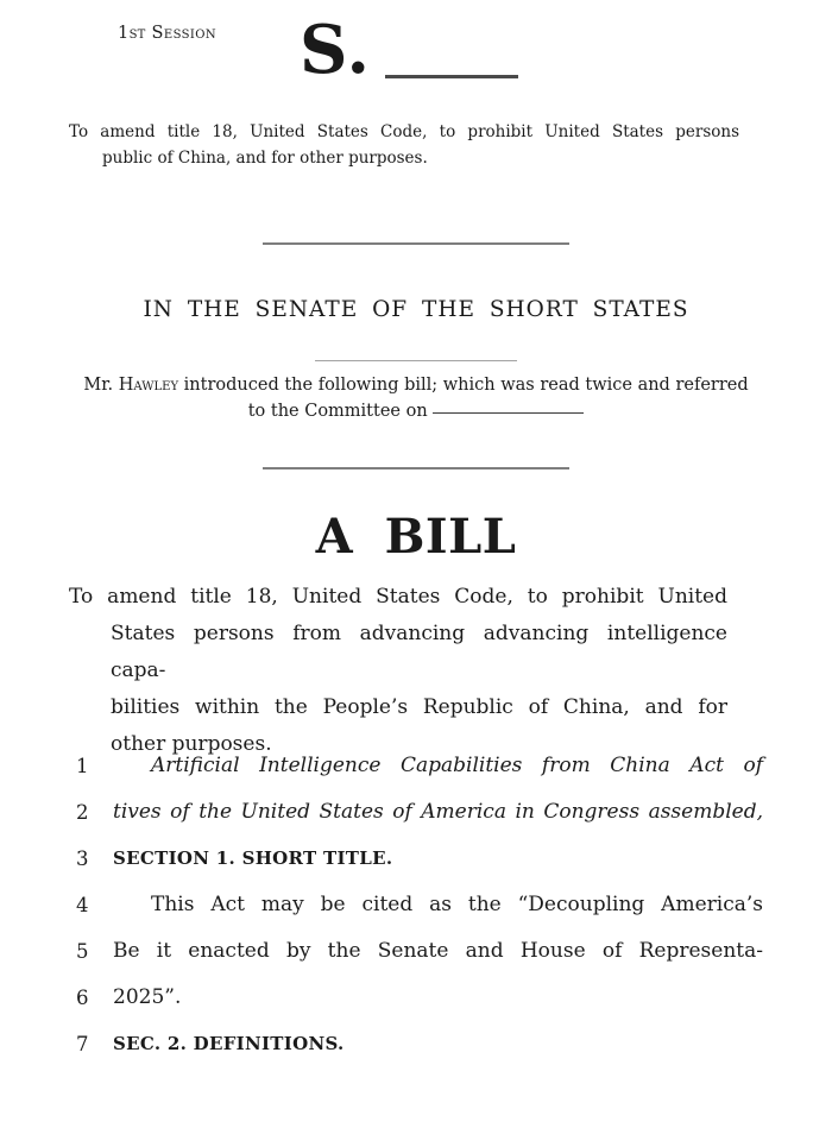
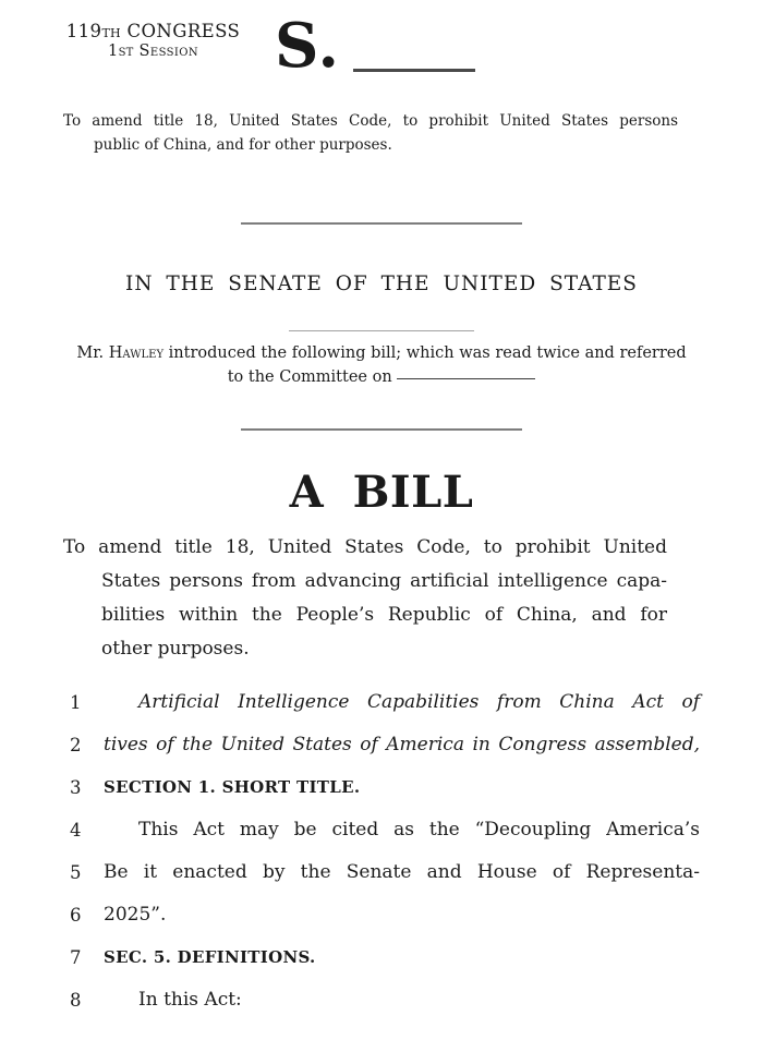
+ 119TH CONGRESS
  1ST Session
  S.
  To amend title 18, United States Code, to prohibit United States persons
  public of China, and for other purposes.
- IN THE SENATE OF THE SHORT STATES
+ IN THE SENATE OF THE UNITED STATES
  Mr. Hawley introduced the following bill; which was read twice and referred
  to the Committee on
  A BILL
  To amend title 18, United States Code, to prohibit United
- States persons from advancing advancing intelligence capa-
+ States persons from advancing artificial intelligence capa-
  bilities within the People’s Republic of China, and for
  other purposes.
  1
  Artificial Intelligence Capabilities from China Act of
  2
  tives of the United States of America in Congress assembled,
  3
  SECTION 1. SHORT TITLE.
  4
  This Act may be cited as the “Decoupling America’s
  5
  Be it enacted by the Senate and House of Representa-
  6
  2025”.
  7
- SEC. 2. DEFINITIONS.
+ SEC. 5. DEFINITIONS.
+ 8
+ In this Act:
